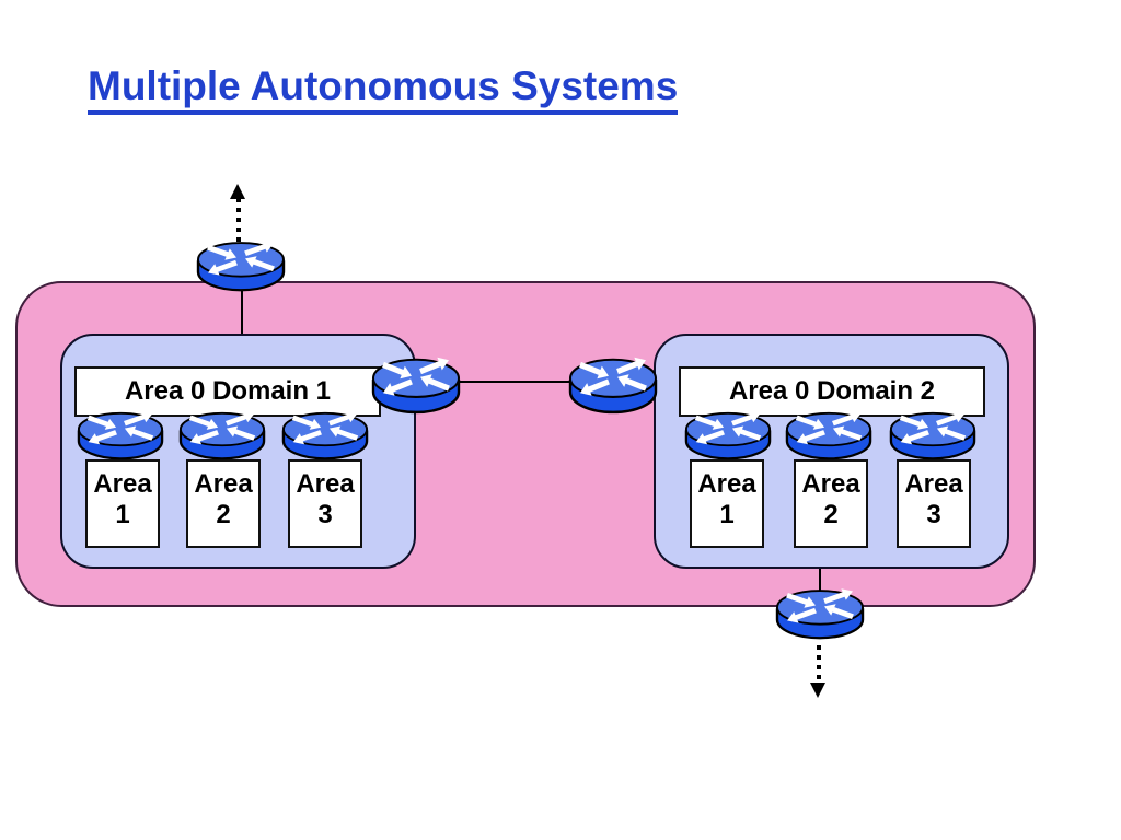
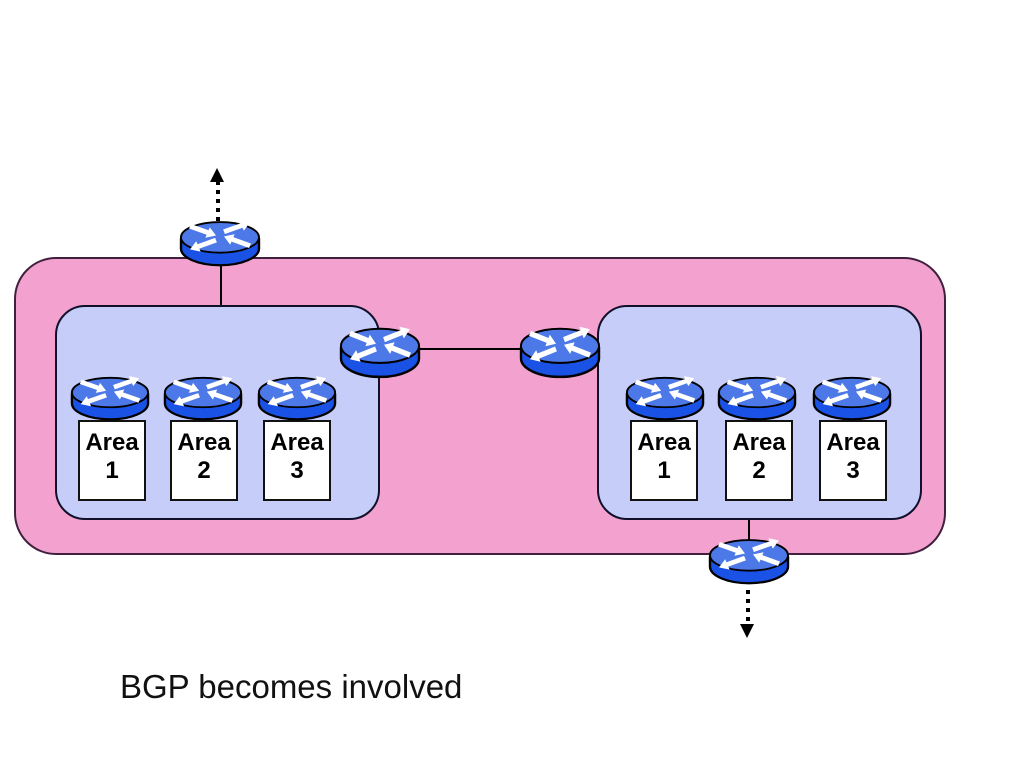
- Multiple Autonomous Systems
- Area 0 Domain 1
- Area 0 Domain 2
  Area
  1
  Area
  2
  Area
  3
  Area
  1
  Area
  2
  Area
  3
+ BGP becomes involved
